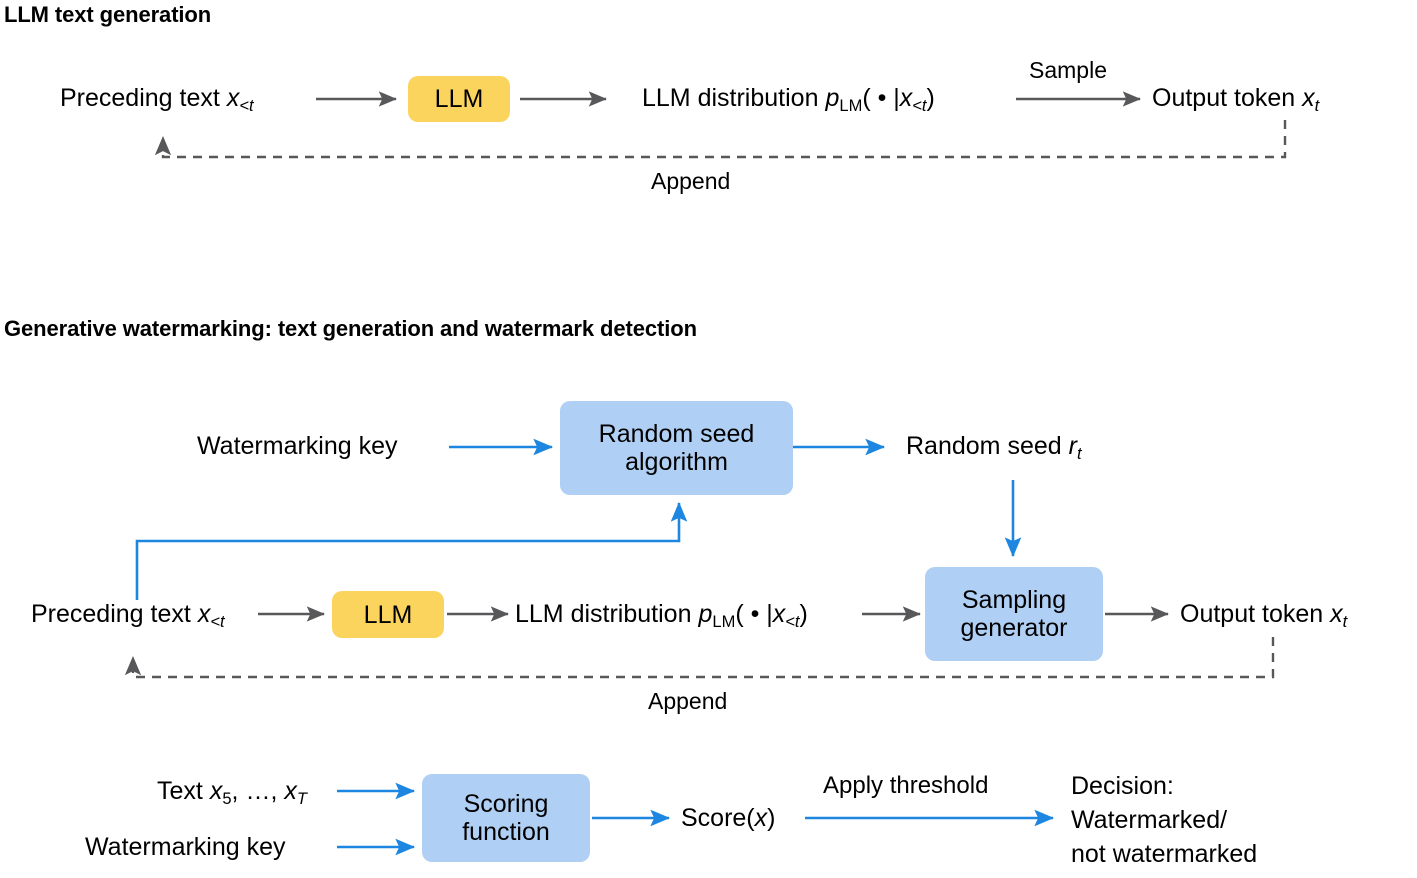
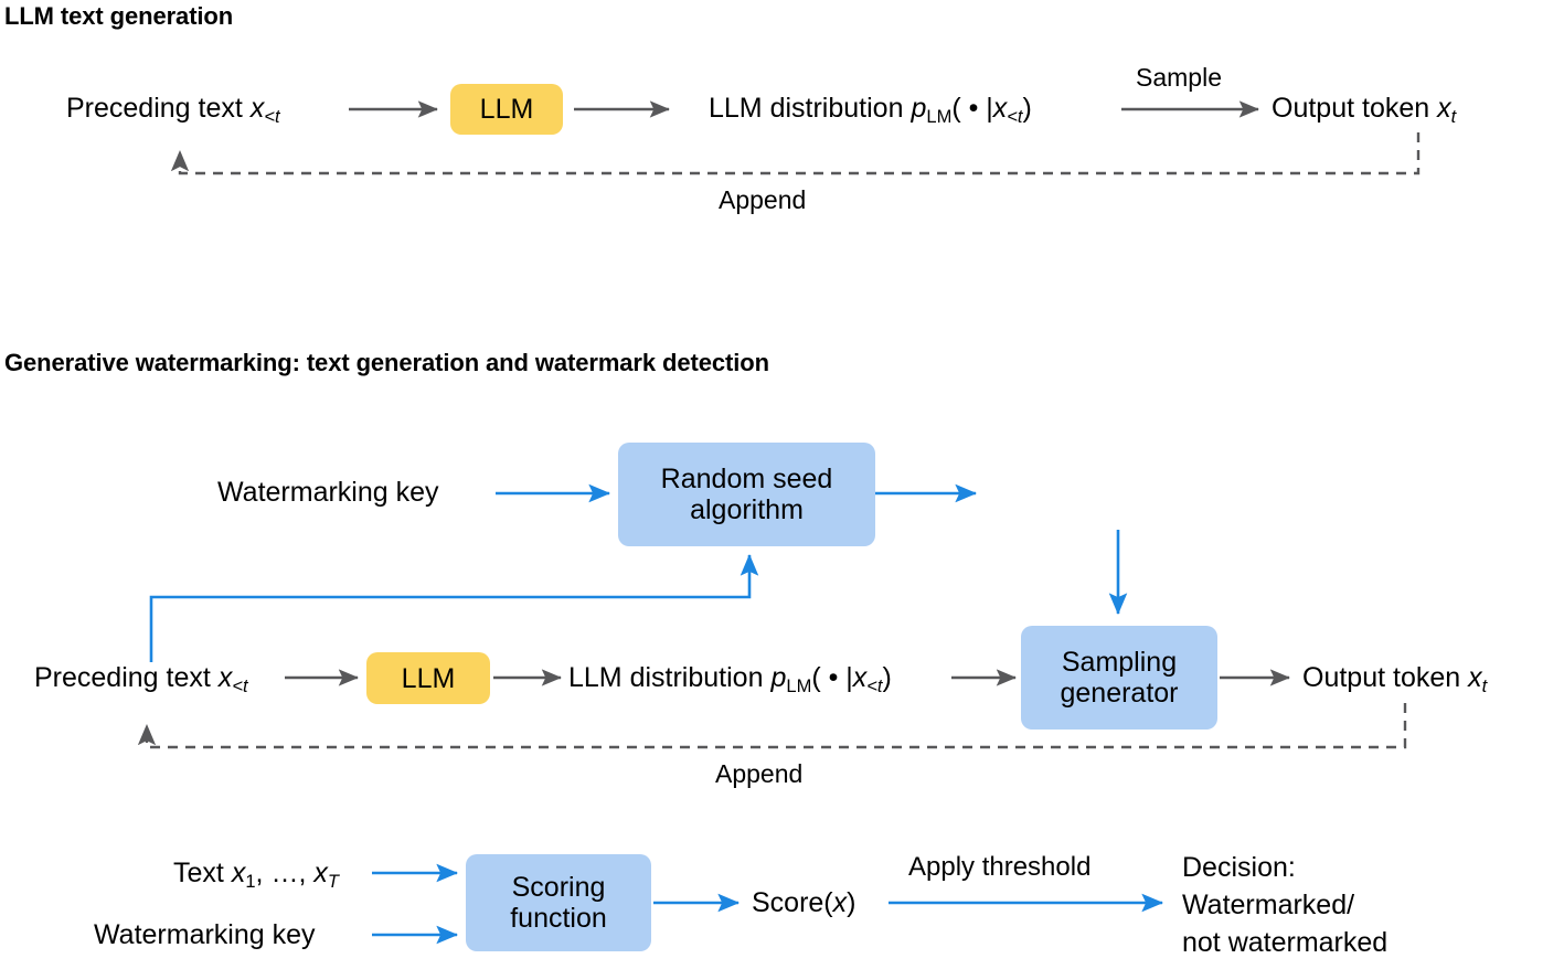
  LLM text generation
  Preceding text x<t
  LLM
  LLM distribution pLM( • |x<t)
  Sample
  Output token xt
  Append
  Generative watermarking: text generation and watermark detection
  Watermarking key
  Random seed
  algorithm
- Random seed rt
  Preceding text x<t
  LLM
  LLM distribution pLM( • |x<t)
  Sampling
  generator
  Output token xt
  Append
- Text x5, …, xT
+ Text x1, …, xT
  Watermarking key
  Scoring
  function
  Score(x)
  Apply threshold
  Decision:
  Watermarked/
  not watermarked
